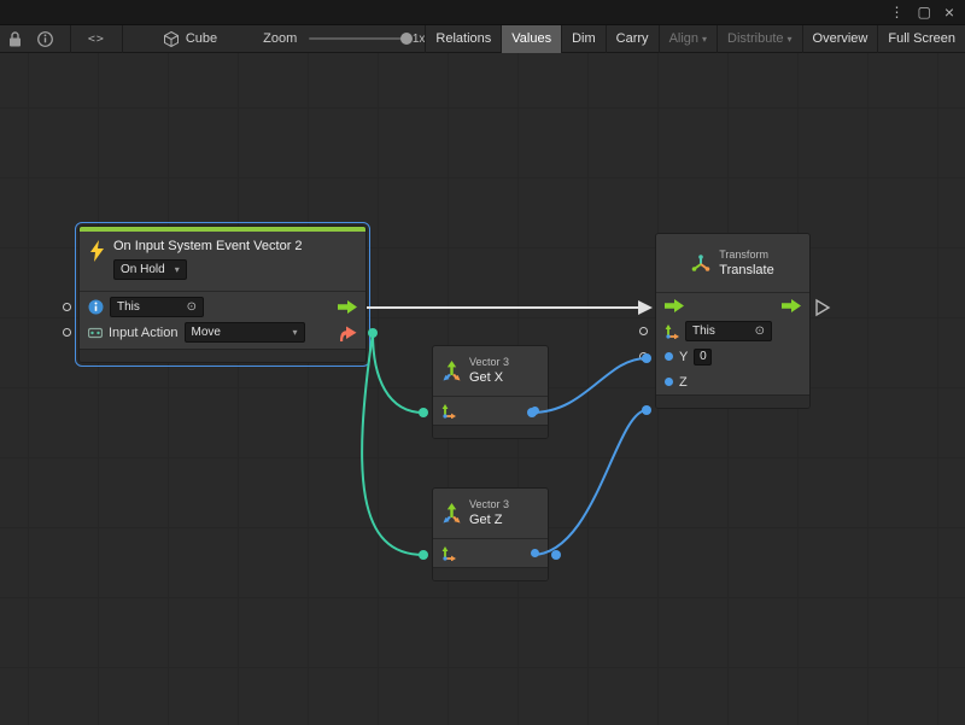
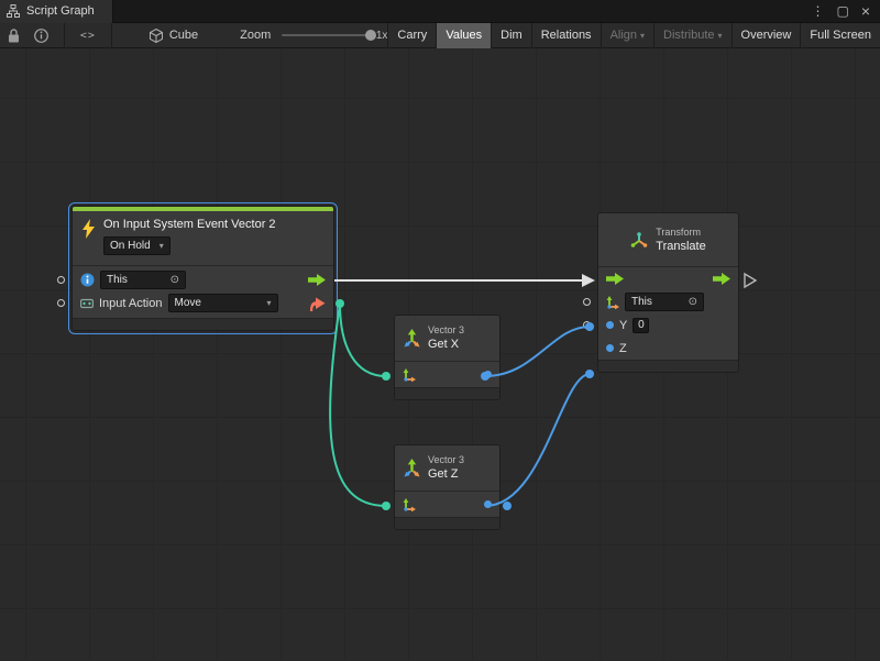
+ Script Graph
  ⋮
  ▢
  ×
  <>
  Cube
  Zoom
  1x
- Relations
+ Carry
  Values
  Dim
- Carry
+ Relations
  Align
  ▾
  Distribute
  ▾
  Overview
  Full Screen
  On Input System Event Vector 2
  On Hold
  ▾
  This
  ⊙
  Input Action
  Move
  ▾
  Vector 3
  Get X
  Vector 3
  Get Z
  Transform
  Translate
  This
  ⊙
  Y
  0
  Z
